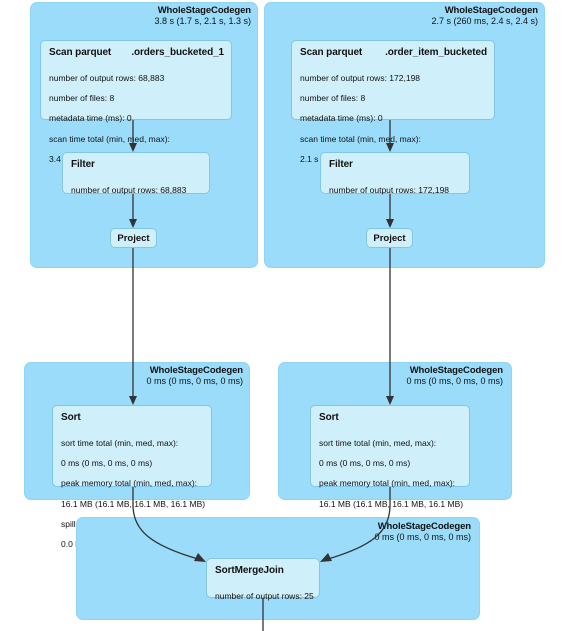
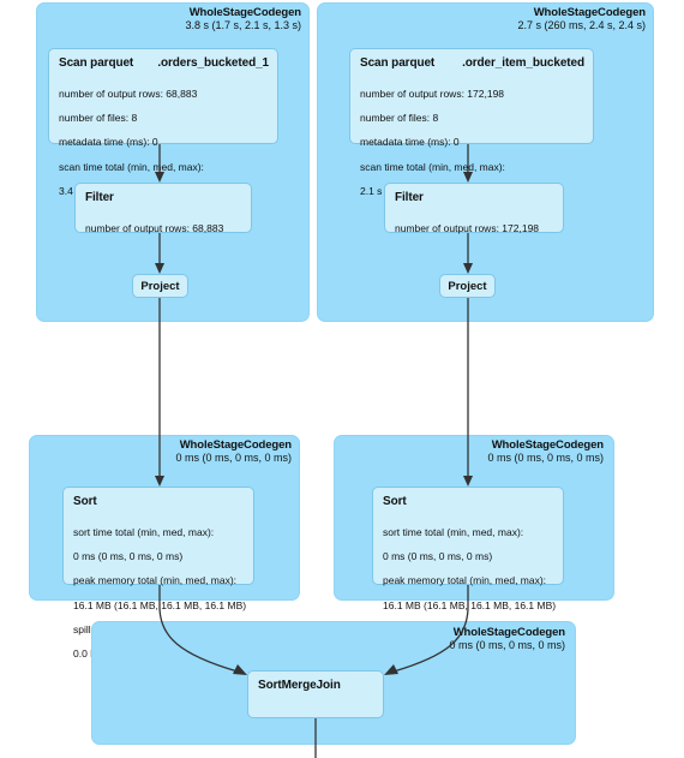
  WholeStageCodegen
  3.8 s (1.7 s, 2.1 s, 1.3 s)
  Scan parquet
  .orders_bucketed_1
  number of output rows: 68,883
  number of files: 8
  metadata time (ms): 0
  scan time total (min, med, max):
  Filter
  number of output rows: 68,883
  Project
  WholeStageCodegen
  2.7 s (260 ms, 2.4 s, 2.4 s)
  Scan parquet
  .order_item_bucketed
  number of output rows: 172,198
  number of files: 8
  metadata time (ms): 0
  scan time total (min, med, max):
  Filter
  number of output rows: 172,198
  Project
  WholeStageCodegen
  0 ms (0 ms, 0 ms, 0 ms)
  Sort
  sort time total (min, med, max):
  0 ms (0 ms, 0 ms, 0 ms)
  peak memory total (min, med, max):
  16.1 MB (16.1 MB, 16.1 MB, 16.1 MB)
  WholeStageCodegen
  0 ms (0 ms, 0 ms, 0 ms)
  Sort
  sort time total (min, med, max):
  0 ms (0 ms, 0 ms, 0 ms)
  peak memory total (min, med, max):
  16.1 MB (16.1 MB, 16.1 MB, 16.1 MB)
  WholeStageCodegen
  0 ms (0 ms, 0 ms, 0 ms)
  SortMergeJoin
- number of output rows: 25
